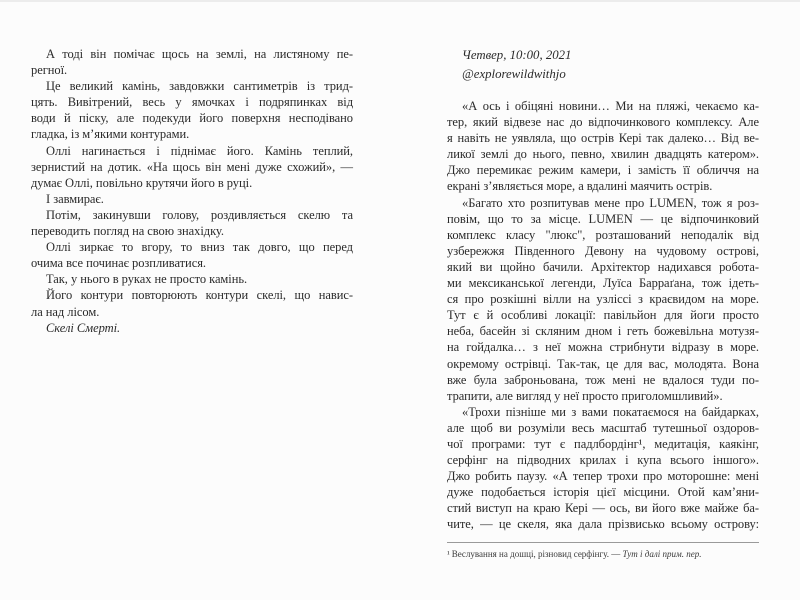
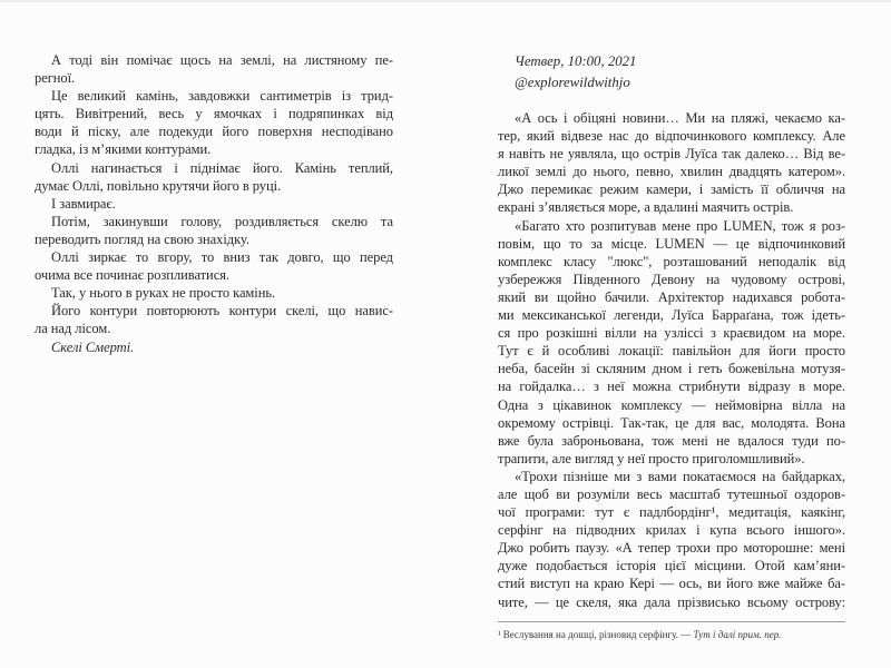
  А тоді він помічає щось на землі, на листяному пе-
  регної.
  Це великий камінь, завдовжки сантиметрів із трид-
  цять. Вивітрений, весь у ямочках і подряпинках від
  води й піску, але подекуди його поверхня несподівано
  гладка, із м’якими контурами.
  Оллі нагинається і піднімає його. Камінь теплий,
- зернистий на дотик. «На щось він мені дуже схожий», —
  думає Оллі, повільно крутячи його в руці.
  І завмирає.
  Потім, закинувши голову, роздивляється скелю та
  переводить погляд на свою знахідку.
  Оллі зиркає то вгору, то вниз так довго, що перед
  очима все починає розпливатися.
  Так, у нього в руках не просто камінь.
  Його контури повторюють контури скелі, що навис-
  ла над лісом.
  Скелі Смерті.
  Четвер, 10:00, 2021
  @explorewildwithjo
  «А ось і обіцяні новини… Ми на пляжі, чекаємо ка-
  тер, який відвезе нас до відпочинкового комплексу. Але
- я навіть не уявляла, що острів Кері так далеко… Від ве-
+ я навіть не уявляла, що острів Луїса так далеко… Від ве-
  ликої землі до нього, певно, хвилин двадцять катером».
  Джо перемикає режим камери, і замість її обличчя на
  екрані з’являється море, а вдалині маячить острів.
  «Багато хто розпитував мене про LUMEN, тож я роз-
  повім, що то за місце. LUMEN — це відпочинковий
  комплекс класу "люкс", розташований неподалік від
  узбережжя Південного Девону на чудовому острові,
  який ви щойно бачили. Архітектор надихався робота-
  ми мексиканської легенди, Луїса Барраґана, тож ідеть-
  ся про розкішні вілли на узліссі з краєвидом на море.
  Тут є й особливі локації: павільйон для йоги просто
  неба, басейн зі скляним дном і геть божевільна мотузя-
  на гойдалка… з неї можна стрибнути відразу в море.
+ Одна з цікавинок комплексу — неймовірна вілла на
  окремому острівці. Так-так, це для вас, молодята. Вона
  вже була заброньована, тож мені не вдалося туди по-
  трапити, але вигляд у неї просто приголомшливий».
  «Трохи пізніше ми з вами покатаємося на байдарках,
  але щоб ви розуміли весь масштаб тутешньої оздоров-
  чої програми: тут є падлбордінг¹, медитація, каякінг,
  серфінг на підводних крилах і купа всього іншого».
  Джо робить паузу. «А тепер трохи про моторошне: мені
  дуже подобається історія цієї місцини. Отой кам’яни-
  стий виступ на краю Кері — ось, ви його вже майже ба-
  чите, — це скеля, яка дала прізвисько всьому острову:
  ¹ Веслування на дошці, різновид серфінгу. — Тут і далі прим. пер.
